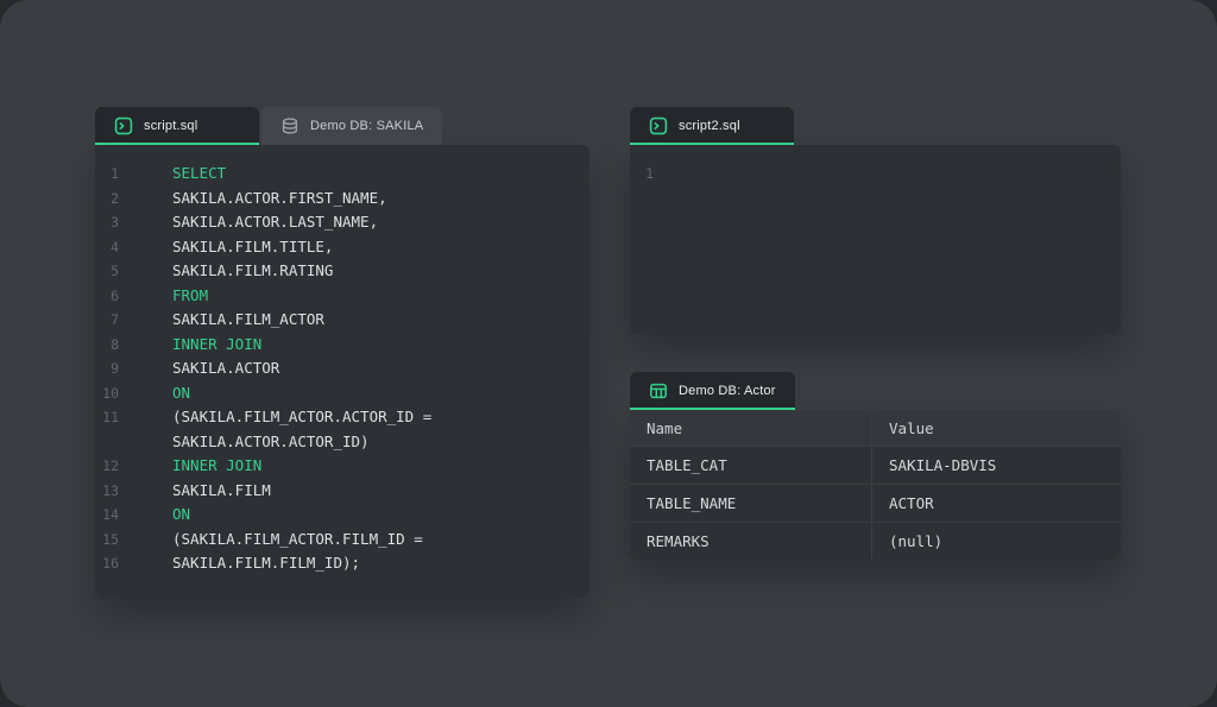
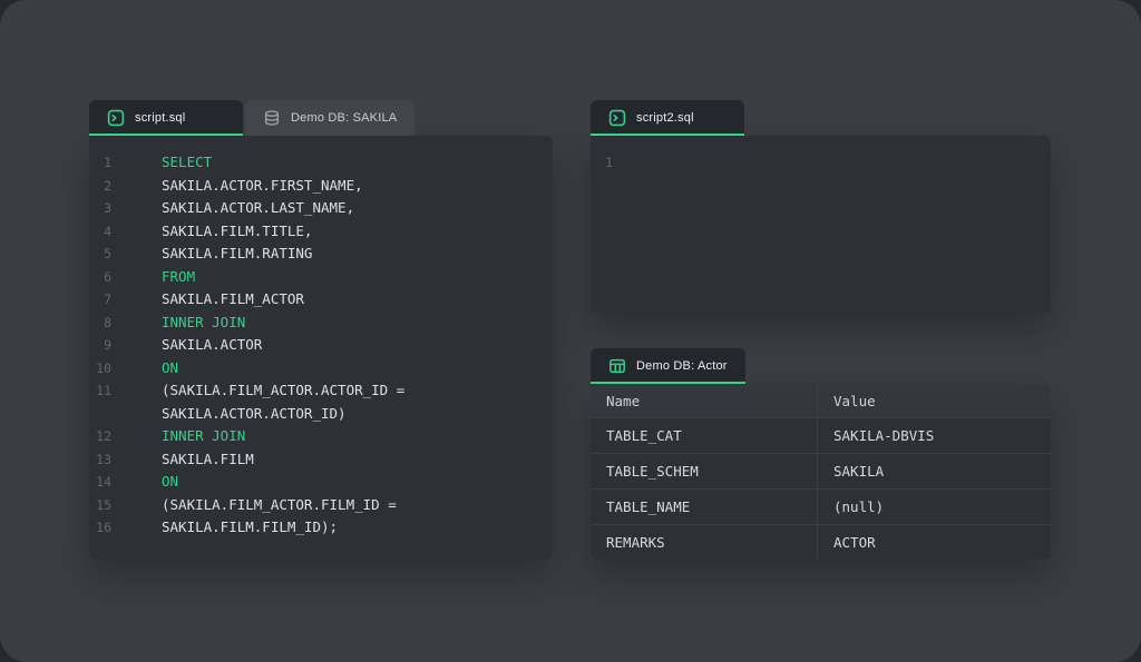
  script.sql
  Demo DB: SAKILA
  1
  SELECT
  2
  SAKILA.ACTOR.FIRST_NAME,
  3
  SAKILA.ACTOR.LAST_NAME,
  4
  SAKILA.FILM.TITLE,
  5
  SAKILA.FILM.RATING
  6
  FROM
  7
  SAKILA.FILM_ACTOR
  8
  INNER JOIN
  9
  SAKILA.ACTOR
  10
  ON
  11
  (SAKILA.FILM_ACTOR.ACTOR_ID =
  SAKILA.ACTOR.ACTOR_ID)
  12
  INNER JOIN
  13
  SAKILA.FILM
  14
  ON
  15
  (SAKILA.FILM_ACTOR.FILM_ID =
  16
  SAKILA.FILM.FILM_ID);
  script2.sql
  1
  Demo DB: Actor
  Name
  Value
  TABLE_CAT
  SAKILA-DBVIS
+ TABLE_SCHEM
+ SAKILA
  TABLE_NAME
- ACTOR
+ (null)
  REMARKS
- (null)
+ ACTOR
